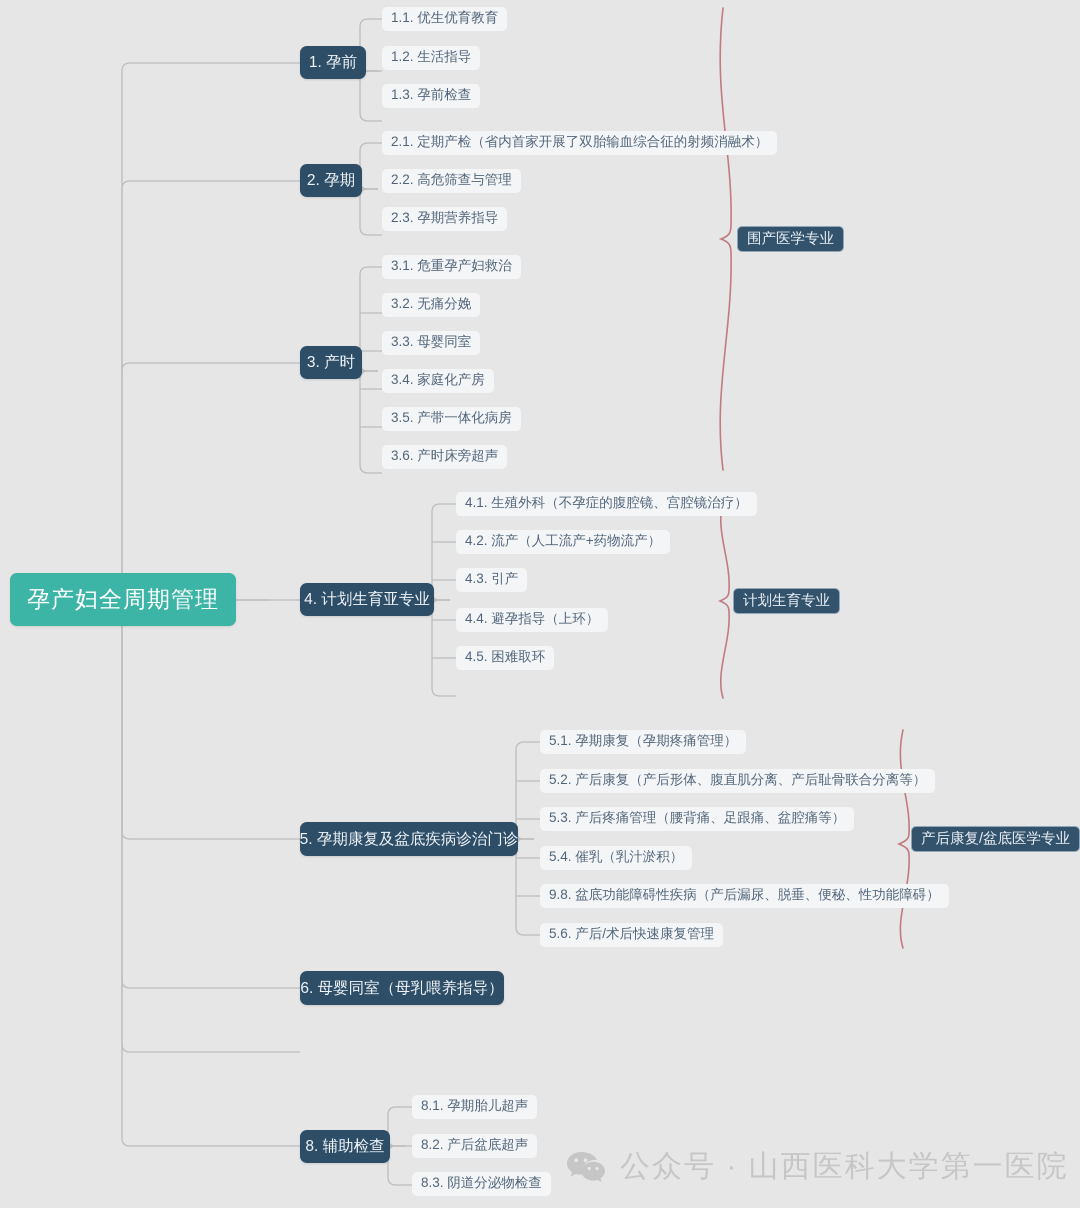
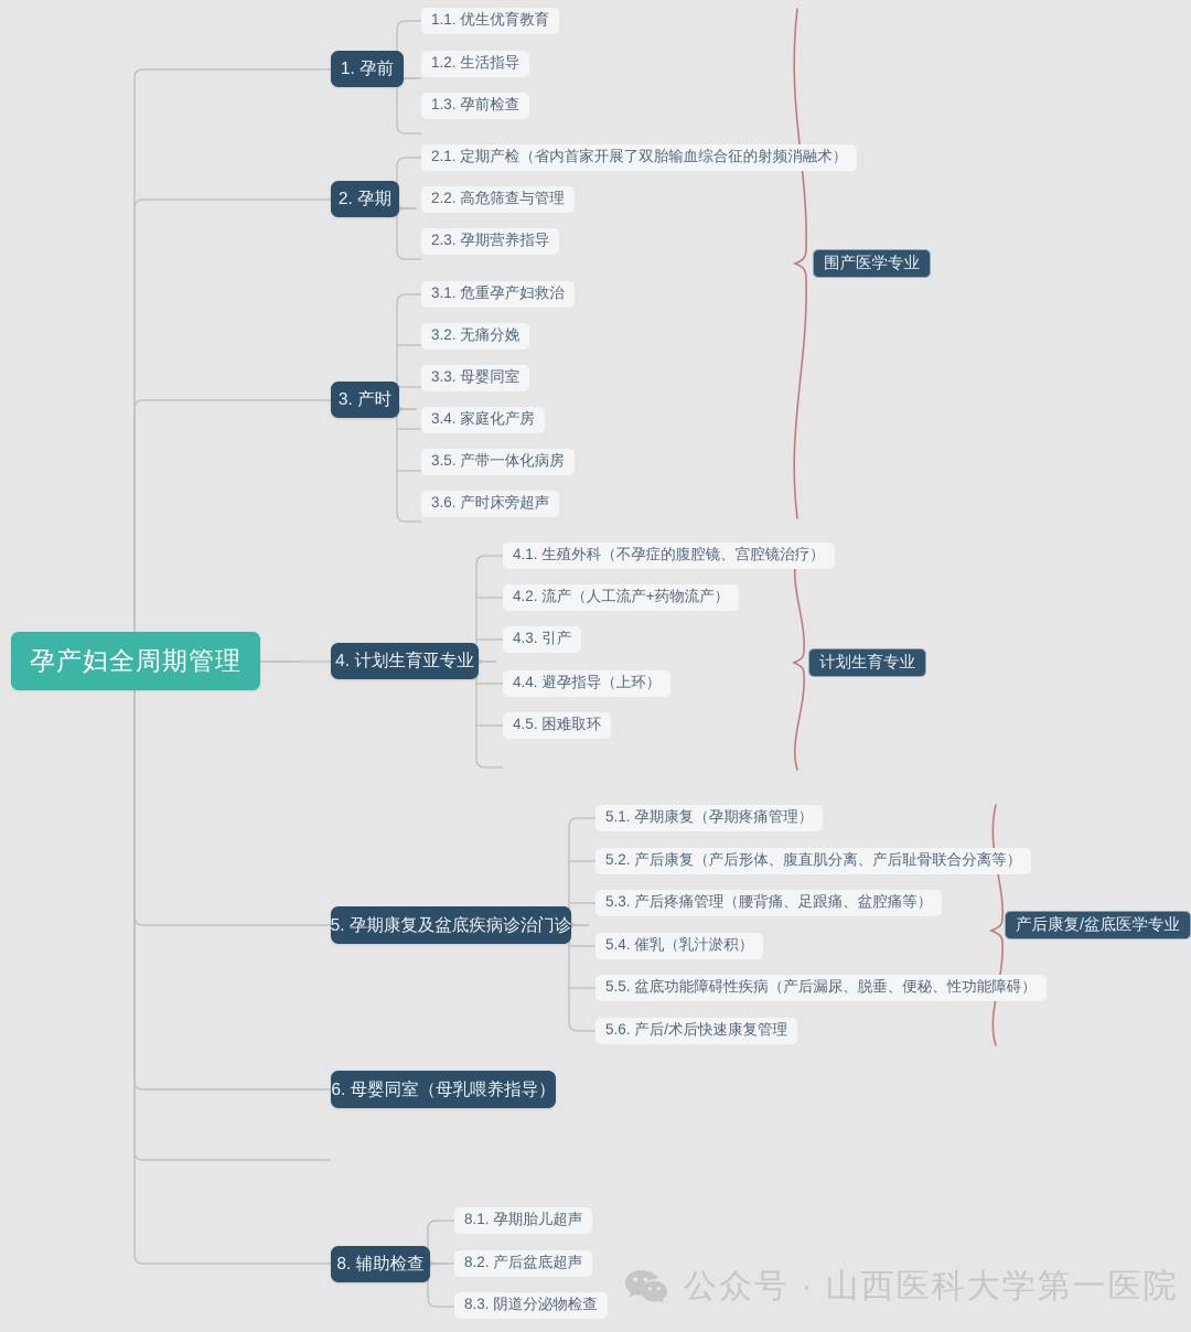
  孕产妇全周期管理
  1. 孕前
  1.1. 优生优育教育
  1.2. 生活指导
  1.3. 孕前检查
  2. 孕期
  2.1. 定期产检（省内首家开展了双胎输血综合征的射频消融术）
  2.2. 高危筛查与管理
  2.3. 孕期营养指导
  3. 产时
  3.1. 危重孕产妇救治
  3.2. 无痛分娩
  3.3. 母婴同室
  3.4. 家庭化产房
  3.5. 产带一体化病房
  3.6. 产时床旁超声
  4. 计划生育亚专业
  4.1. 生殖外科（不孕症的腹腔镜、宫腔镜治疗）
  4.2. 流产（人工流产+药物流产）
  4.3. 引产
  4.4. 避孕指导（上环）
  4.5. 困难取环
  5. 孕期康复及盆底疾病诊治门诊
  5.1. 孕期康复（孕期疼痛管理）
  5.2. 产后康复（产后形体、腹直肌分离、产后耻骨联合分离等）
  5.3. 产后疼痛管理（腰背痛、足跟痛、盆腔痛等）
  5.4. 催乳（乳汁淤积）
- 9.8. 盆底功能障碍性疾病（产后漏尿、脱垂、便秘、性功能障碍）
+ 5.5. 盆底功能障碍性疾病（产后漏尿、脱垂、便秘、性功能障碍）
  5.6. 产后/术后快速康复管理
  6. 母婴同室（母乳喂养指导）
  8. 辅助检查
  8.1. 孕期胎儿超声
  8.2. 产后盆底超声
  8.3. 阴道分泌物检查
  围产医学专业
  计划生育专业
  产后康复/盆底医学专业
  公众号 · 山西医科大学第一医院
